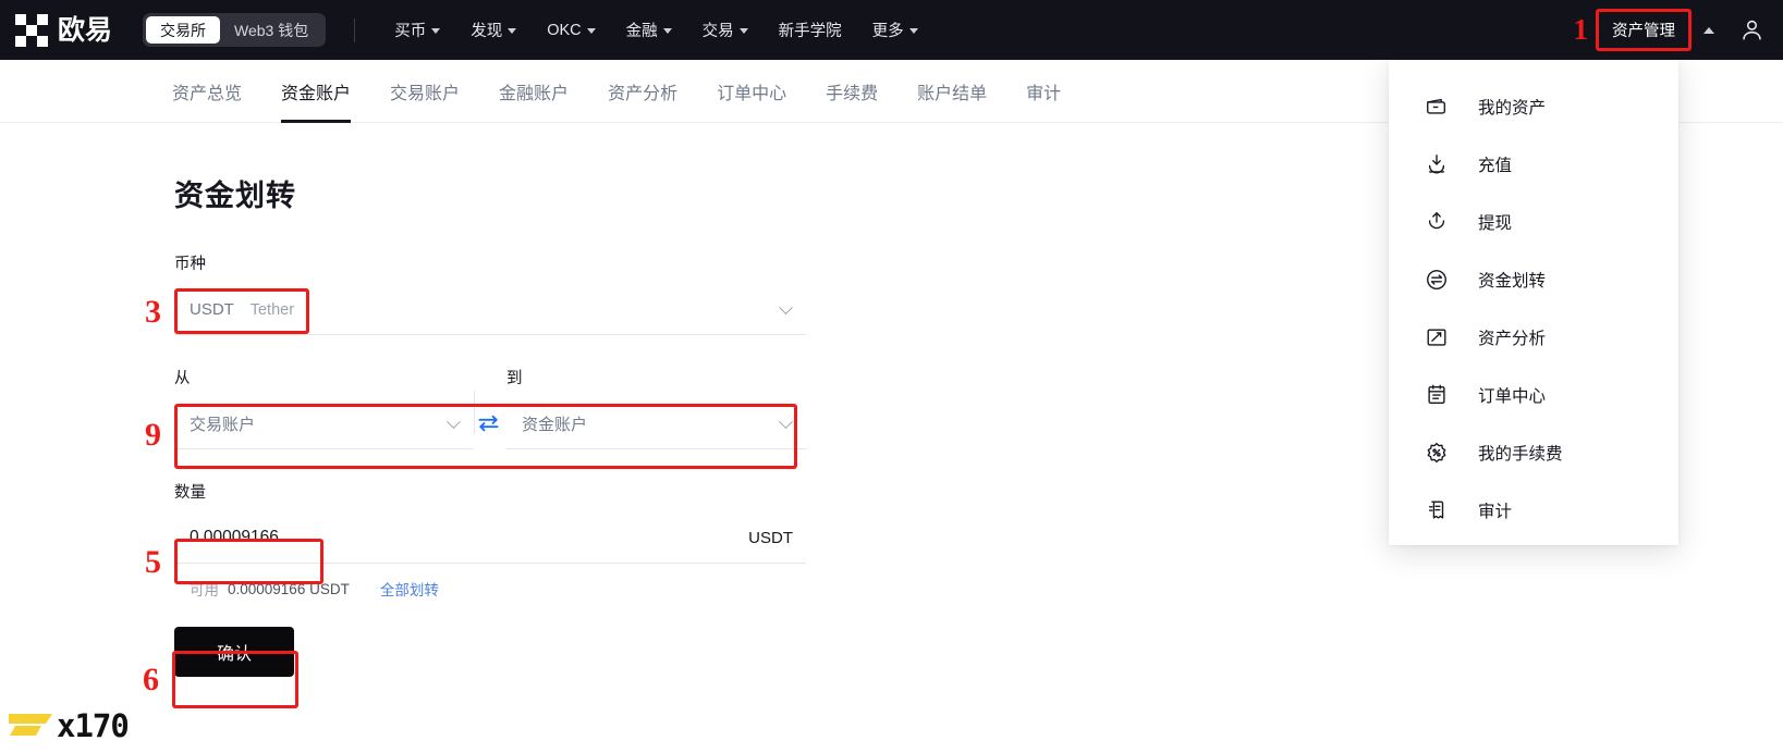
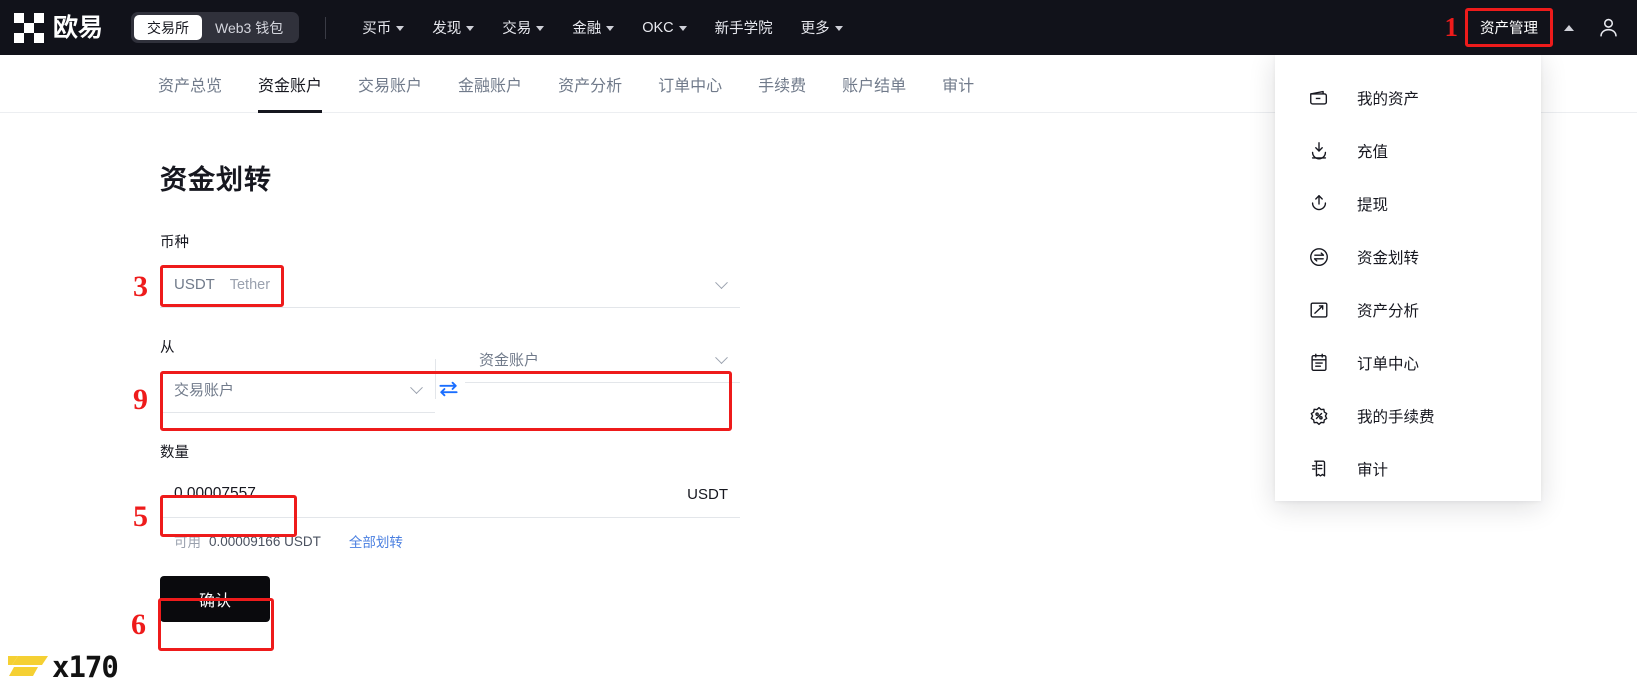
  欧易
  交易所
  Web3 钱包
  买币
  发现
- OKC
+ 交易
  金融
- 交易
+ OKC
  新手学院
  更多
  1
  资产管理
  资产总览
  资金账户
  交易账户
  金融账户
  资产分析
  订单中心
  手续费
  账户结单
  审计
  资金划转
  币种
  USDT Tether
  从
  交易账户
- 到
  资金账户
  数量
- 0.00009166
+ 0.00007557
  USDT
  可用
  0.00009166 USDT
  全部划转
  确认
  3
  9
  5
  6
  我的资产
  充值
  提现
  资金划转
  资产分析
  订单中心
  我的手续费
  审计
  x170
